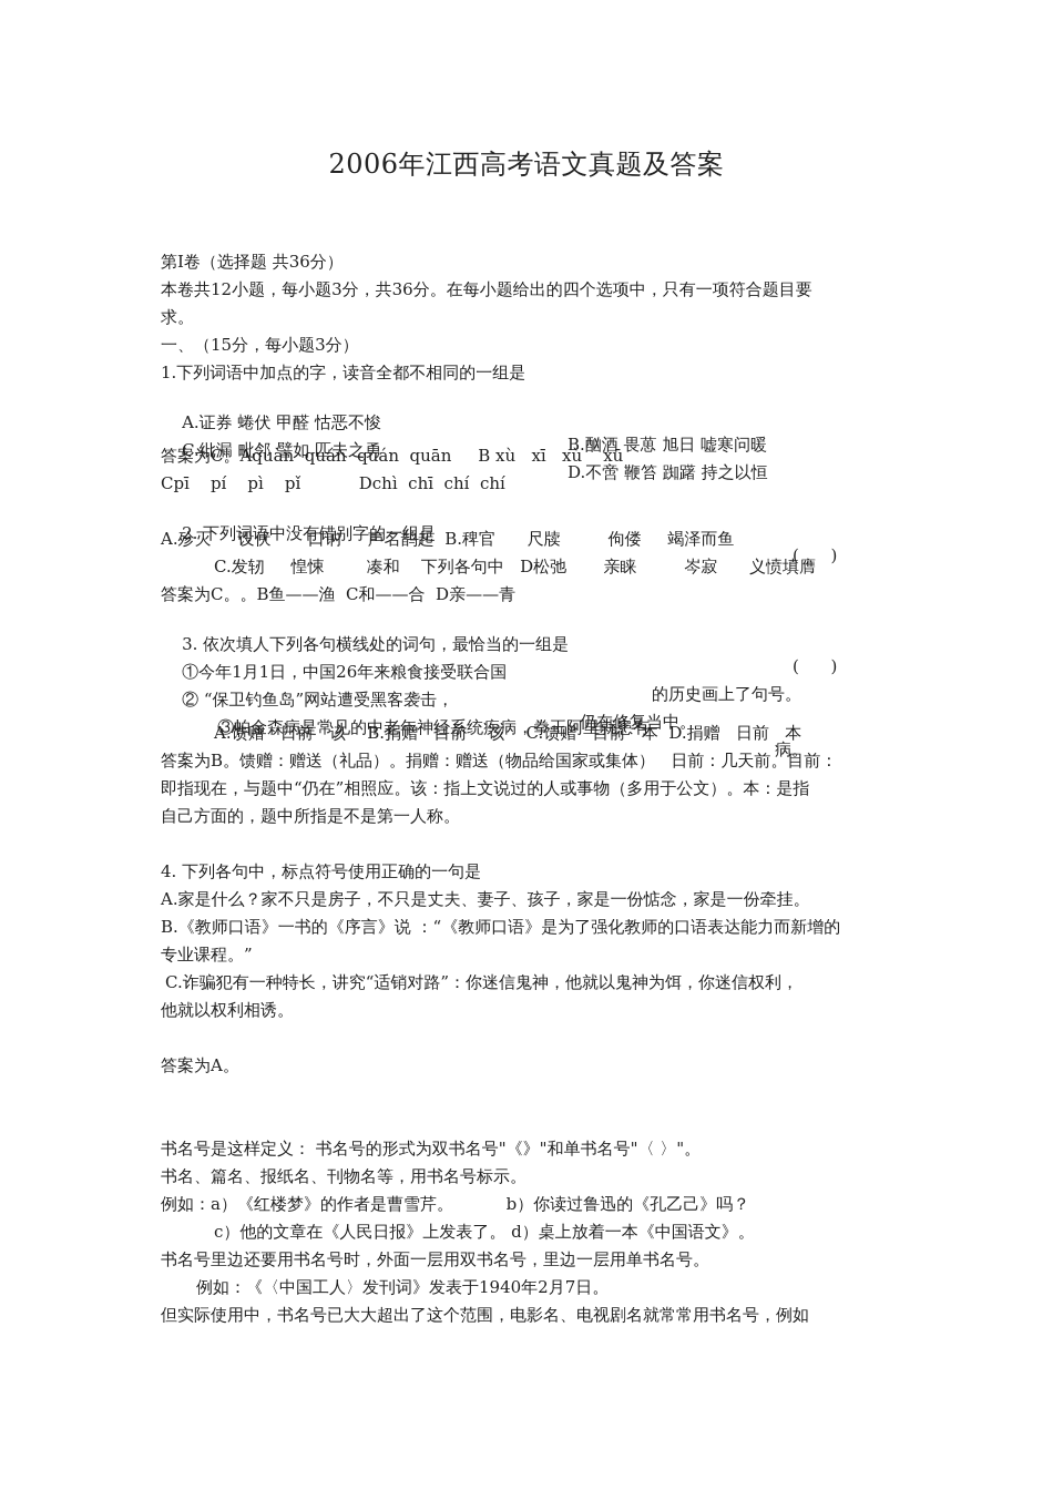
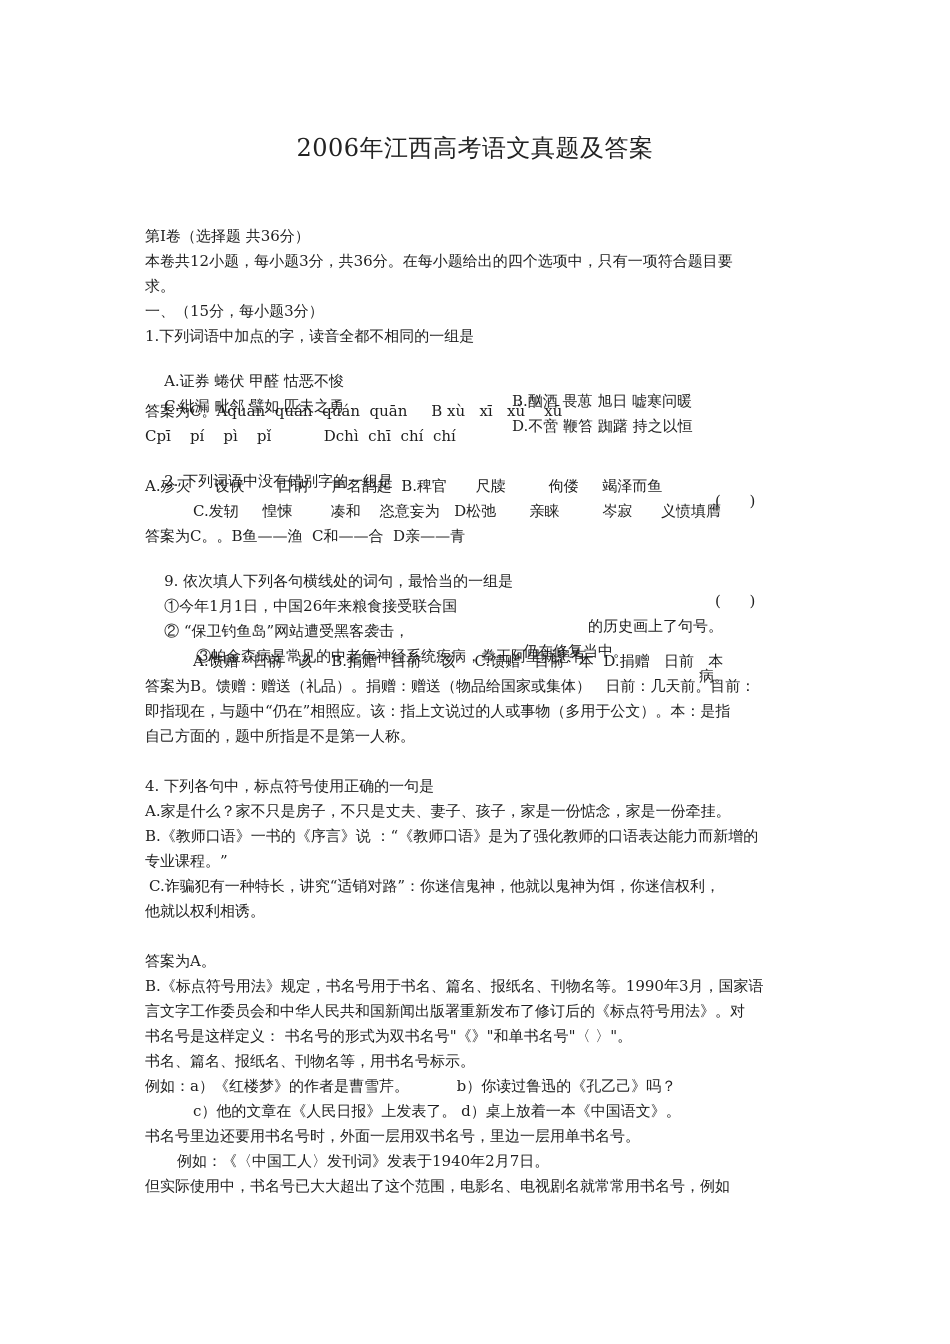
  2006年江西高考语文真题及答案
  第Ⅰ卷（选择题 共36分）
  本卷共12小题，每小题3分，共36分。在每小题给出的四个选项中，只有一项符合题目要
  求。
  一、（15分，每小题3分）
  1.下列词语中加点的字，读音全都不相同的一组是
  A.证券 蜷伏 甲醛 怙恶不悛
  B.酗酒 畏葸 旭日 嘘寒问暖
  C.纰漏 毗邻 譬如 匹夫之勇
  D.不啻 鞭笞 踟躇 持之以恒
  答案为C。Aquàn quán quán quān B xù xī xù xū
  Cpī pí pì pǐ Dchì chī chí chí
  2. 下列词语中没有错别字的一组是
  ( )
  A.殄灭 设伏 口讷 声名鹊起 B.稗官 尺牍 佝偻 竭泽而鱼
- C.发轫 惶悚 凑和 下列各句中 D松弛 亲睐 岑寂 义愤填膺
+ C.发轫 惶悚 凑和 恣意妄为 D松弛 亲睐 岑寂 义愤填膺
  答案为C。。B鱼——渔 C和——合 D亲——青
- 3. 依次填人下列各句横线处的词句，最恰当的一组是
+ 9. 依次填人下列各句横线处的词句，最恰当的一组是
  ( )
  ①今年1月1日，中国26年来粮食接受联合国
  的历史画上了句号。
  ② “保卫钓鱼岛”网站遭受黑客袭击，
  仍在修复当中。
  ③帕金森病是常见的中老年神经系统疾病，拳王阿里就患有
  病。
  A.馈赠 日前 该 B.捐赠 目前 该 C.馈赠 目前 本 D.捐赠 日前 本
  答案为B。馈赠：赠送（礼品）。捐赠：赠送（物品给国家或集体） 日前：几天前。目前：
  即指现在，与题中“仍在”相照应。该：指上文说过的人或事物（多用于公文）。本：是指
  自己方面的，题中所指是不是第一人称。
  4. 下列各句中，标点符号使用正确的一句是
  A.家是什么？家不只是房子，不只是丈夫、妻子、孩子，家是一份惦念，家是一份牵挂。
  B.《教师口语》一书的《序言》说 ：“《教师口语》是为了强化教师的口语表达能力而新增的
  专业课程。”
  C.诈骗犯有一种特长，讲究“适销对路”：你迷信鬼神，他就以鬼神为饵，你迷信权利，
  他就以权利相诱。
  答案为A。
+ B.《标点符号用法》规定，书名号用于书名、篇名、报纸名、刊物名等。1990年3月，国家语
+ 言文字工作委员会和中华人民共和国新闻出版署重新发布了修订后的《标点符号用法》。对
  书名号是这样定义： 书名号的形式为双书名号"《》"和单书名号"〈 〉"。
  书名、篇名、报纸名、刊物名等，用书名号标示。
  例如：a）《红楼梦》的作者是曹雪芹。 b）你读过鲁迅的《孔乙己》吗？
  c）他的文章在《人民日报》上发表了。 d）桌上放着一本《中国语文》。
  书名号里边还要用书名号时，外面一层用双书名号，里边一层用单书名号。
  例如：《〈中国工人〉发刊词》发表于1940年2月7日。
  但实际使用中，书名号已大大超出了这个范围，电影名、电视剧名就常常用书名号，例如
